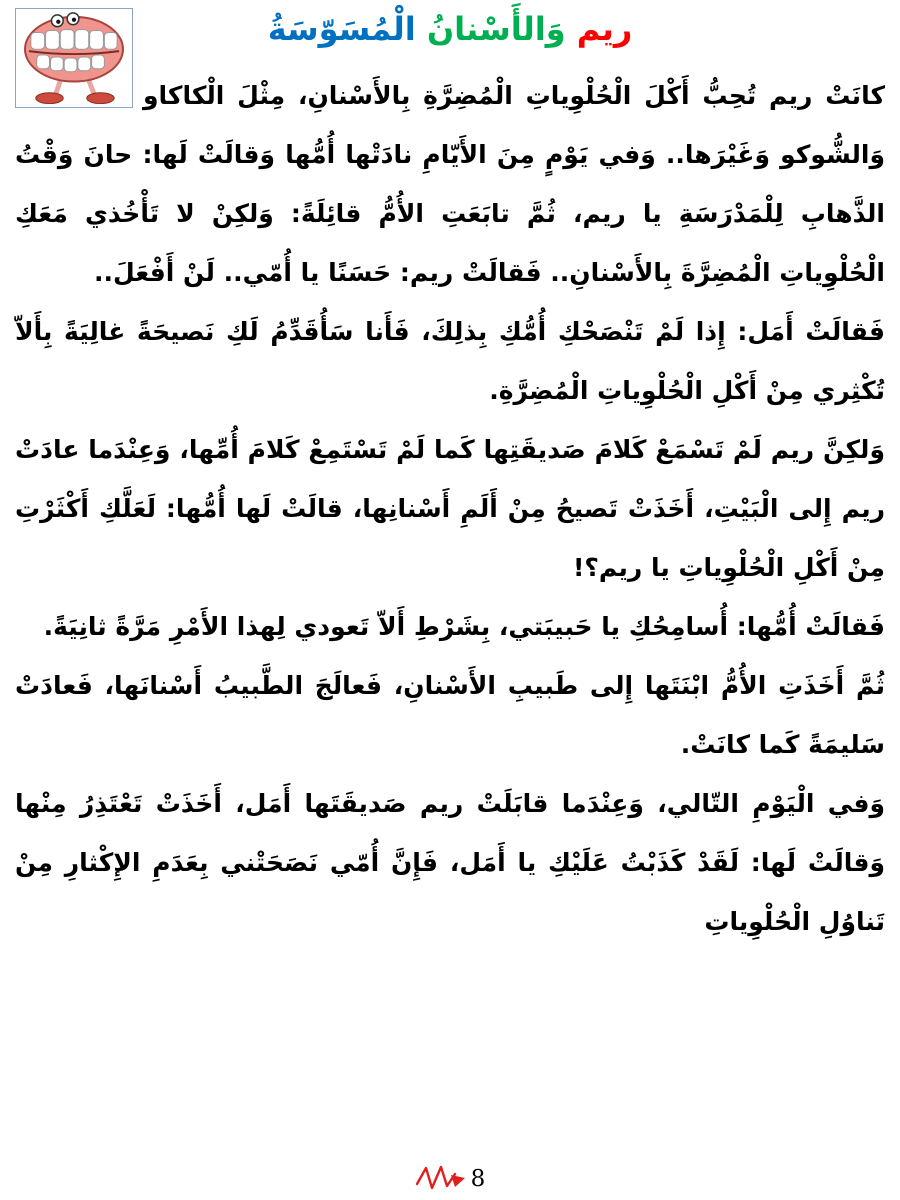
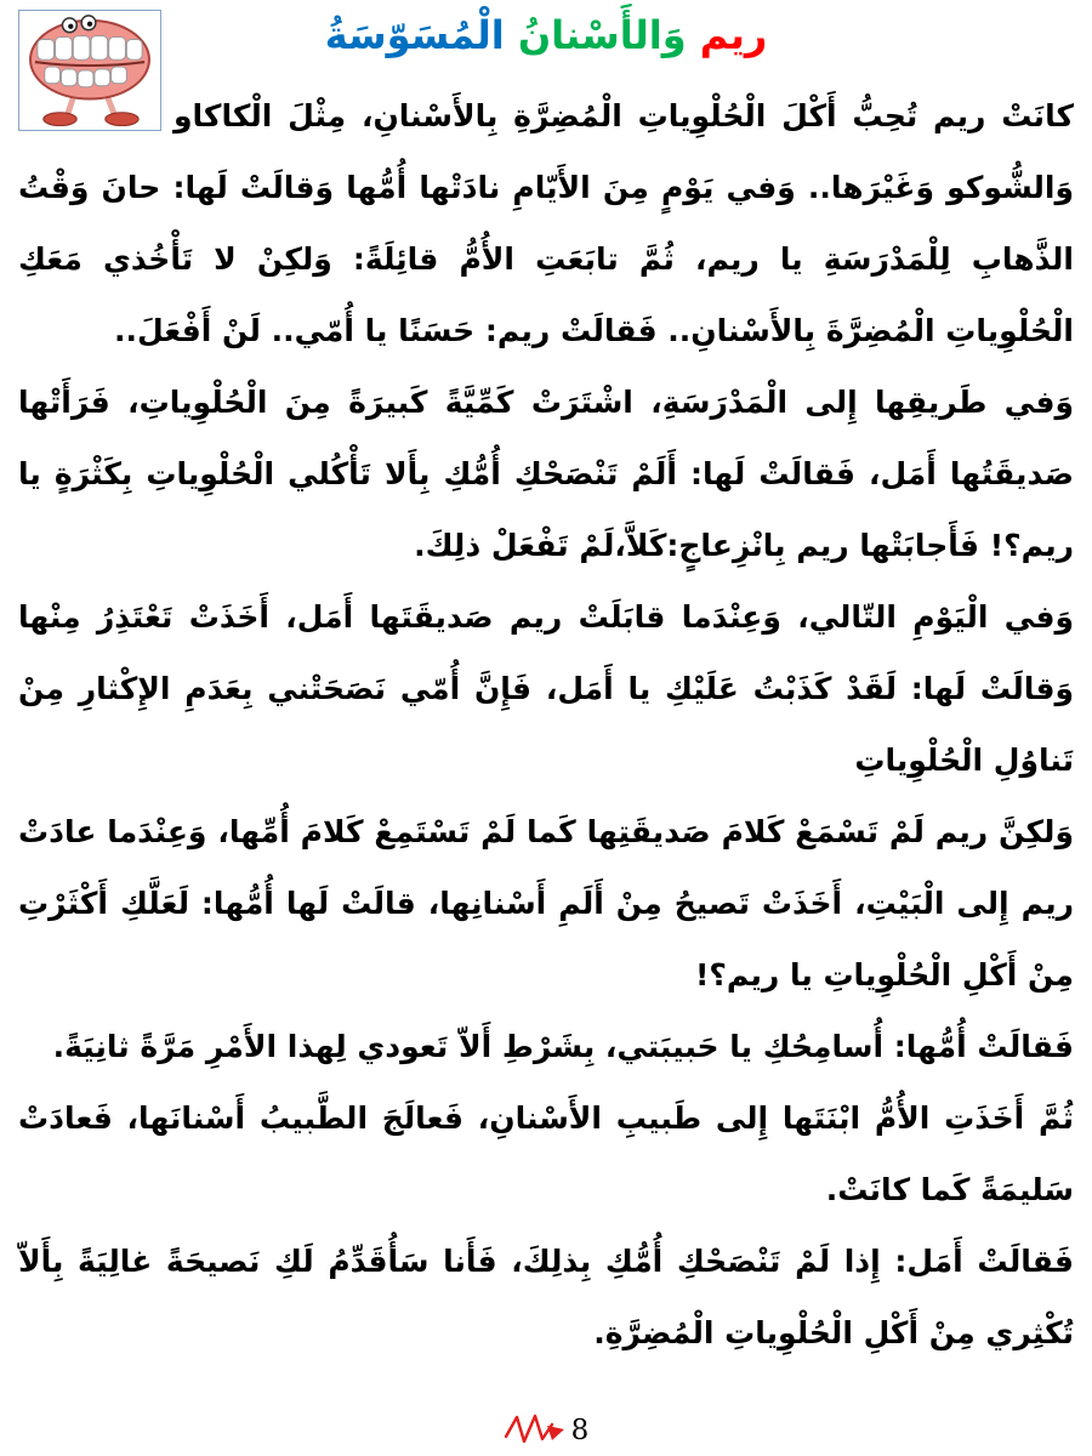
  ريم وَالأَسْنانُ الْمُسَوّسَةُ
  كانَتْ ريم تُحِبُّ أَكْلَ الْحُلْوِياتِ الْمُضِرَّةِ بِالأَسْنانِ، مِثْلَ الْكاكاو وَالشُّوكو وَغَيْرَها.. وَفي يَوْمٍ مِنَ الأَيّامِ نادَتْها أُمُّها وَقالَتْ لَها: حانَ وَقْتُ الذَّهابِ لِلْمَدْرَسَةِ يا ريم، ثُمَّ تابَعَتِ الأُمُّ قائِلَةً: وَلكِنْ لا تَأْخُذي مَعَكِ الْحُلْوِياتِ الْمُضِرَّةَ بِالأَسْنانِ.. فَقالَتْ ريم: حَسَنًا يا أُمّي.. لَنْ أَفْعَلَ..
+ وَفي طَريقِها إِلى الْمَدْرَسَةِ، اشْتَرَتْ كَمِّيَّةً كَبيرَةً مِنَ الْحُلْوِياتِ، فَرَأَتْها صَديقَتُها أَمَل، فَقالَتْ لَها: أَلَمْ تَنْصَحْكِ أُمُّكِ بِأَلا تَأْكُلي الْحُلْوِياتِ بِكَثْرَةٍ يا ريم؟! فَأَجابَتْها ريم بِانْزِعاجٍ:كَلاَّ،لَمْ تَفْعَلْ ذلِكَ.
- فَقالَتْ أَمَل: إِذا لَمْ تَنْصَحْكِ أُمُّكِ بِذلِكَ، فَأَنا سَأُقَدِّمُ لَكِ نَصيحَةً غالِيَةً بِأَلاّ تُكْثِري مِنْ أَكْلِ الْحُلْوِياتِ الْمُضِرَّةِ.
+ وَفي الْيَوْمِ التّالي، وَعِنْدَما قابَلَتْ ريم صَديقَتَها أَمَل، أَخَذَتْ تَعْتَذِرُ مِنْها وَقالَتْ لَها: لَقَدْ كَذَبْتُ عَلَيْكِ يا أَمَل، فَإِنَّ أُمّي نَصَحَتْني بِعَدَمِ الإِكْثارِ مِنْ تَناوُلِ الْحُلْوِياتِ
  وَلكِنَّ ريم لَمْ تَسْمَعْ كَلامَ صَديقَتِها كَما لَمْ تَسْتَمِعْ كَلامَ أُمِّها، وَعِنْدَما عادَتْ ريم إِلى الْبَيْتِ، أَخَذَتْ تَصيحُ مِنْ أَلَمِ أَسْنانِها، قالَتْ لَها أُمُّها: لَعَلَّكِ أَكْثَرْتِ مِنْ أَكْلِ الْحُلْوِياتِ يا ريم؟!
  فَقالَتْ أُمُّها: أُسامِحُكِ يا حَبيبَتي، بِشَرْطِ أَلاّ تَعودي لِهذا الأَمْرِ مَرَّةً ثانِيَةً.
  ثُمَّ أَخَذَتِ الأُمُّ ابْنَتَها إِلى طَبيبِ الأَسْنانِ، فَعالَجَ الطَّبيبُ أَسْنانَها، فَعادَتْ سَليمَةً كَما كانَتْ.
- وَفي الْيَوْمِ التّالي، وَعِنْدَما قابَلَتْ ريم صَديقَتَها أَمَل، أَخَذَتْ تَعْتَذِرُ مِنْها وَقالَتْ لَها: لَقَدْ كَذَبْتُ عَلَيْكِ يا أَمَل، فَإِنَّ أُمّي نَصَحَتْني بِعَدَمِ الإِكْثارِ مِنْ تَناوُلِ الْحُلْوِياتِ
+ فَقالَتْ أَمَل: إِذا لَمْ تَنْصَحْكِ أُمُّكِ بِذلِكَ، فَأَنا سَأُقَدِّمُ لَكِ نَصيحَةً غالِيَةً بِأَلاّ تُكْثِري مِنْ أَكْلِ الْحُلْوِياتِ الْمُضِرَّةِ.
  8
